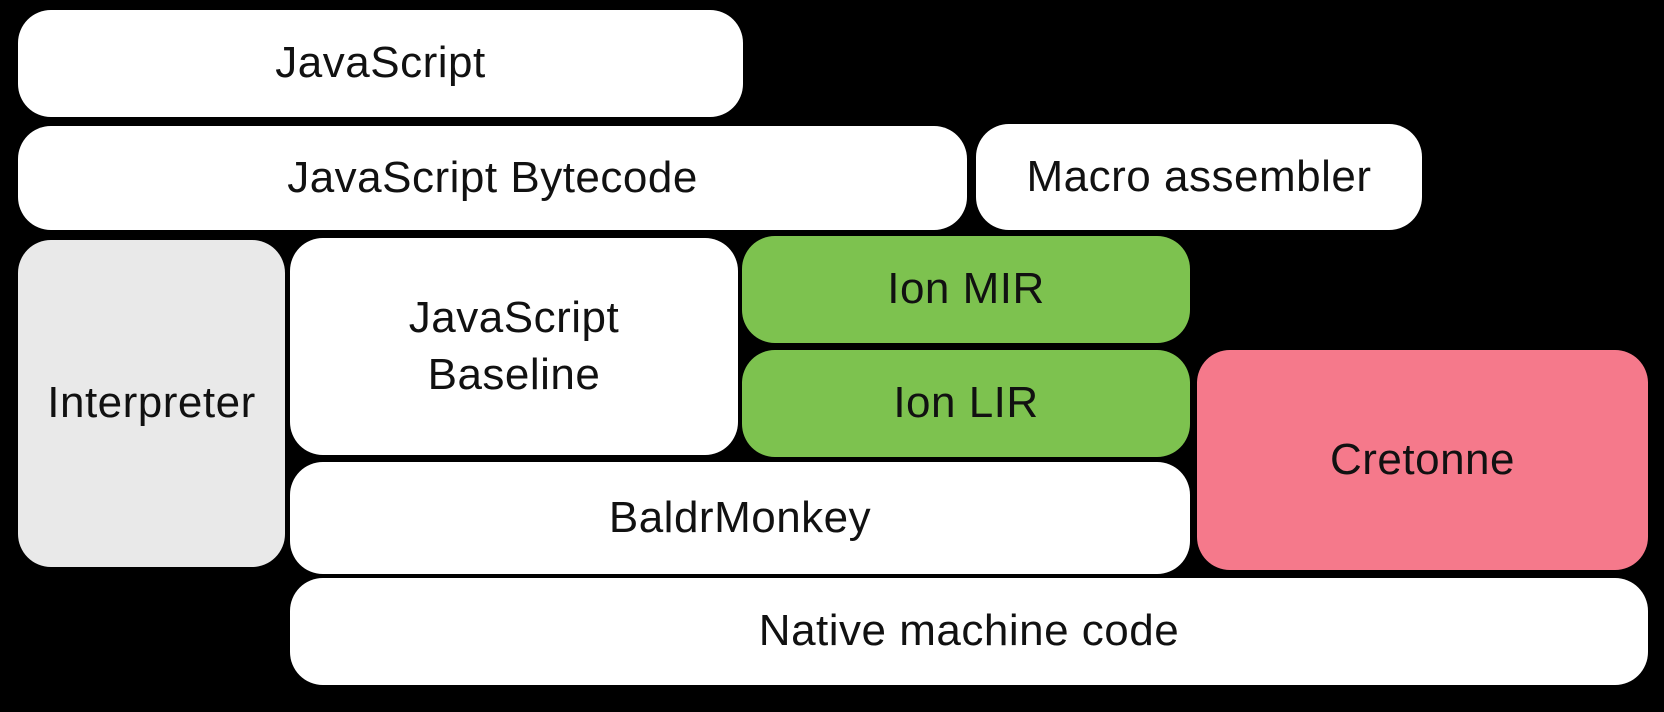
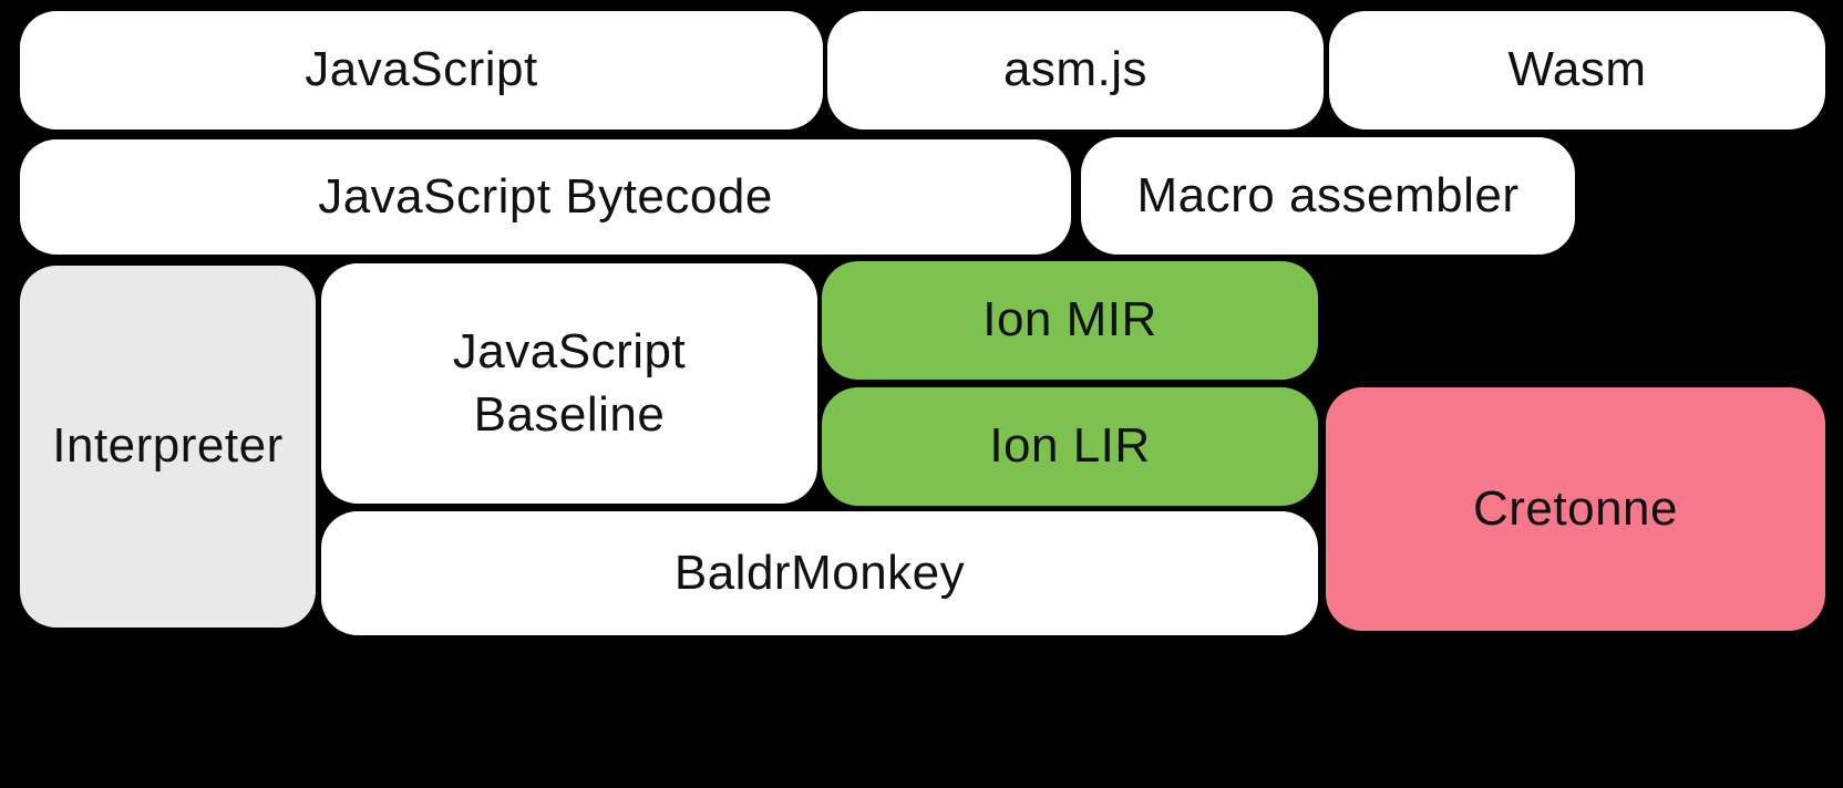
  JavaScript
+ asm.js
+ Wasm
  JavaScript Bytecode
  Macro assembler
  Interpreter
  JavaScript
  Baseline
  Ion MIR
  Ion LIR
  Cretonne
  BaldrMonkey
- Native machine code
